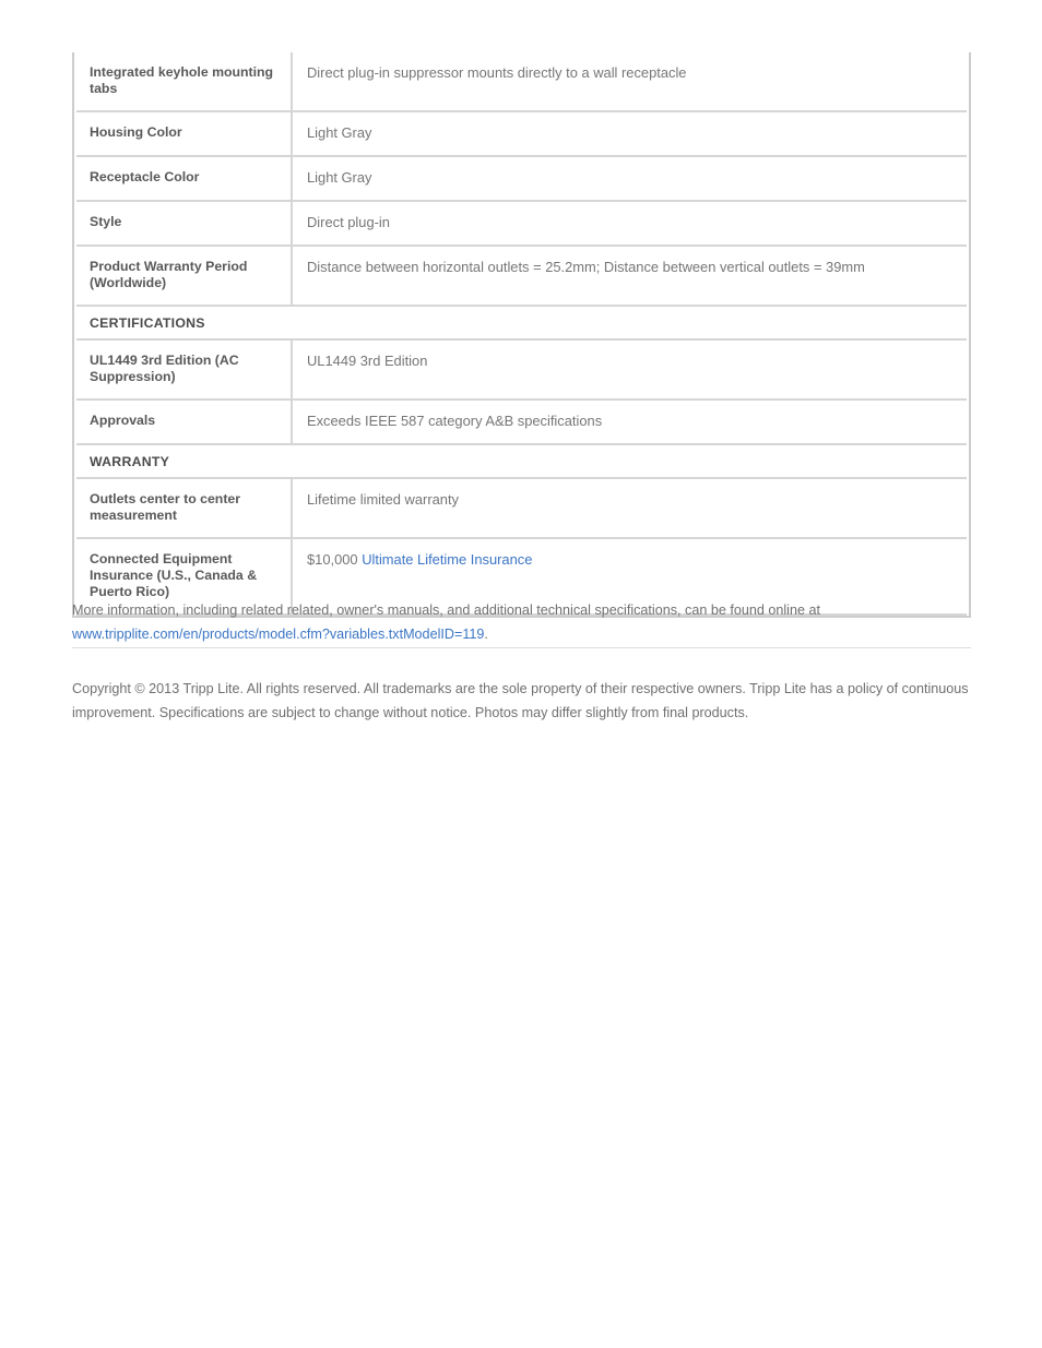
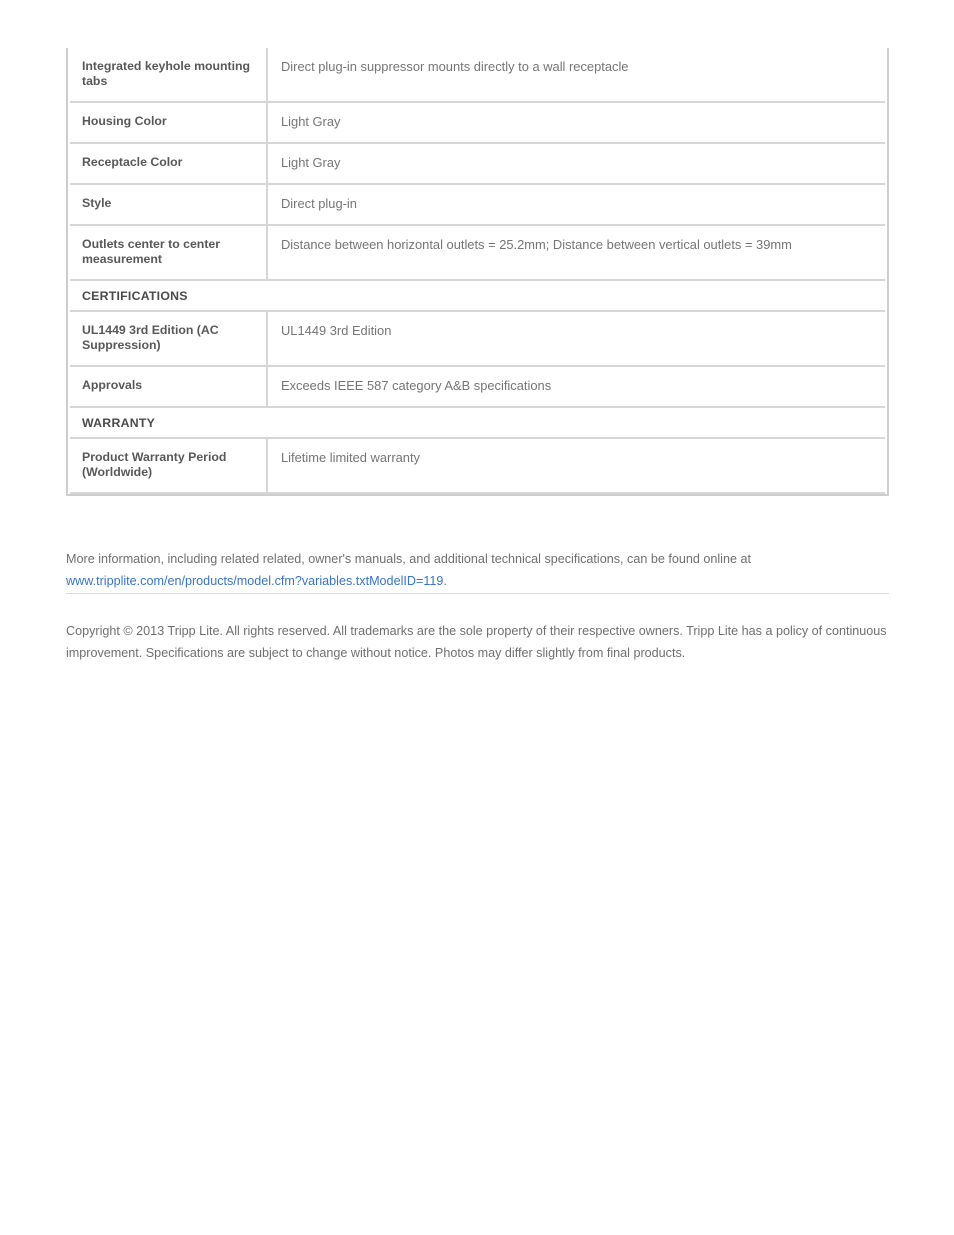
  Integrated keyhole mounting tabs	Direct plug-in suppressor mounts directly to a wall receptacle
  Housing Color	Light Gray
  Receptacle Color	Light Gray
  Style	Direct plug-in
- Product Warranty Period (Worldwide)	Distance between horizontal outlets = 25.2mm; Distance between vertical outlets = 39mm
+ Outlets center to center measurement	Distance between horizontal outlets = 25.2mm; Distance between vertical outlets = 39mm
  CERTIFICATIONS
  UL1449 3rd Edition (AC Suppression)	UL1449 3rd Edition
  Approvals	Exceeds IEEE 587 category A&B specifications
  WARRANTY
- Outlets center to center measurement	Lifetime limited warranty
+ Product Warranty Period (Worldwide)	Lifetime limited warranty
- Connected Equipment Insurance (U.S., Canada & Puerto Rico)	$10,000 Ultimate Lifetime Insurance
  More information, including related related, owner's manuals, and additional technical specifications, can be found online at www.tripplite.com/en/products/model.cfm?variables.txtModelID=119.
  Copyright © 2013 Tripp Lite. All rights reserved. All trademarks are the sole property of their respective owners. Tripp Lite has a policy of continuous improvement. Specifications are subject to change without notice. Photos may differ slightly from final products.
